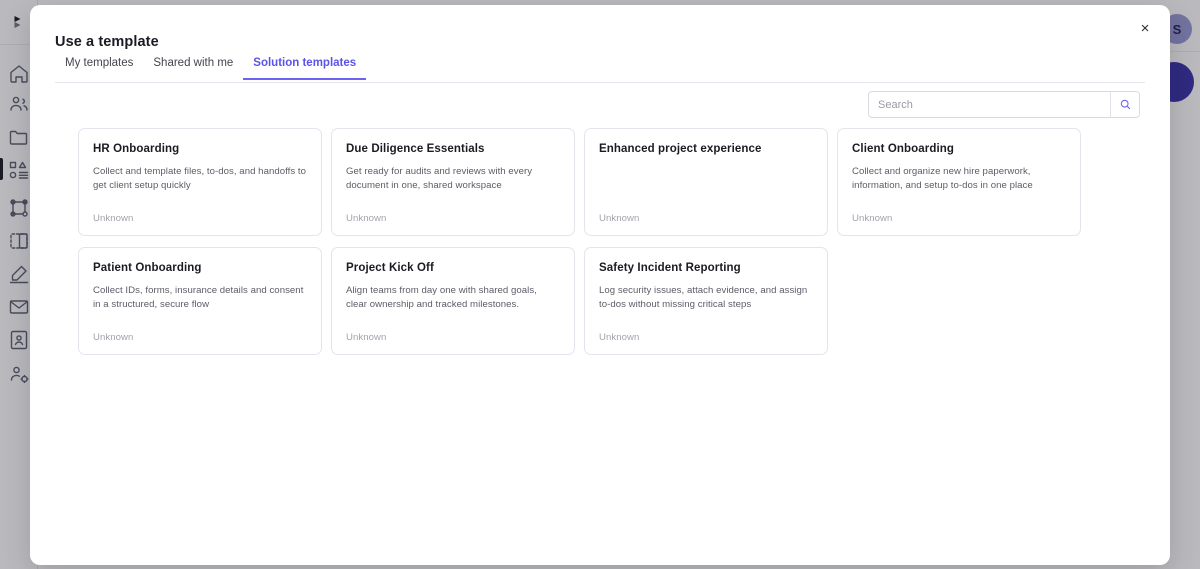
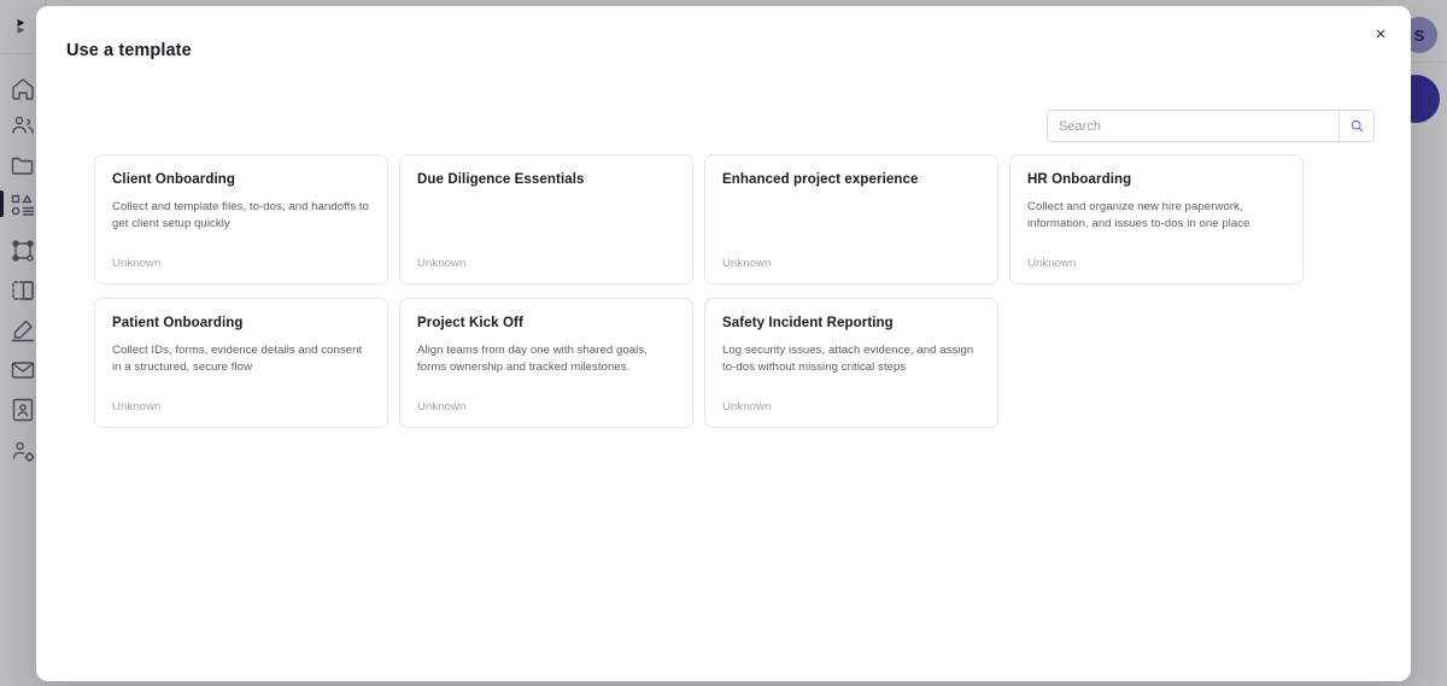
  S
  Use a template
  ×
- My templates
- Shared with me
- Solution templates
  Search
- HR Onboarding
+ Client Onboarding
  Collect and template files, to-dos, and handoffs to get client setup quickly
  Unknown
  Due Diligence Essentials
- Get ready for audits and reviews with every document in one, shared workspace
  Unknown
  Enhanced project experience
  Unknown
- Client Onboarding
+ HR Onboarding
- Collect and organize new hire paperwork, information, and setup to-dos in one place
+ Collect and organize new hire paperwork, information, and issues to-dos in one place
  Unknown
  Patient Onboarding
- Collect IDs, forms, insurance details and consent in a structured, secure flow
+ Collect IDs, forms, evidence details and consent in a structured, secure flow
  Unknown
  Project Kick Off
- Align teams from day one with shared goals, clear ownership and tracked milestones.
+ Align teams from day one with shared goals, forms ownership and tracked milestones.
  Unknown
  Safety Incident Reporting
  Log security issues, attach evidence, and assign to-dos without missing critical steps
  Unknown
